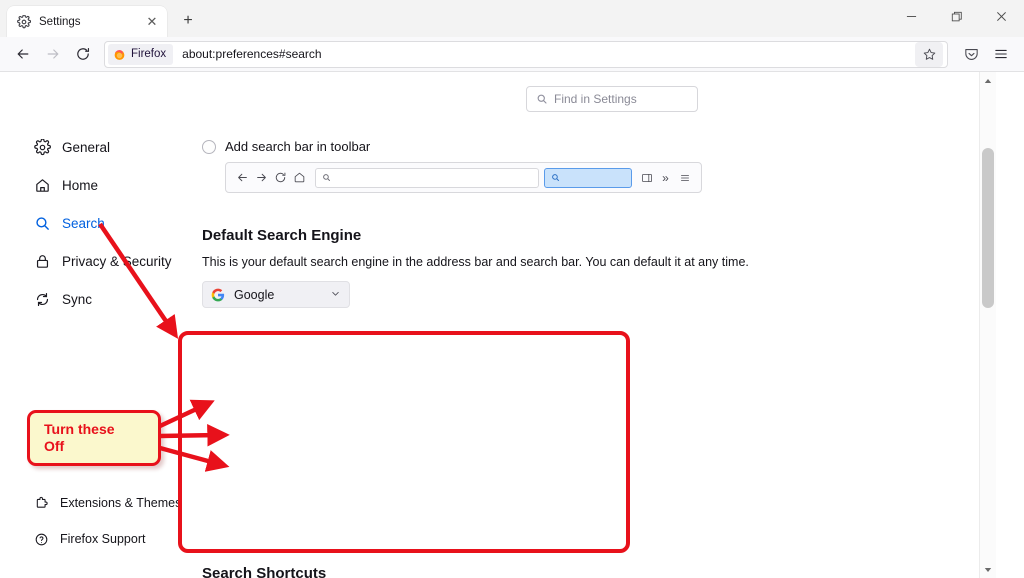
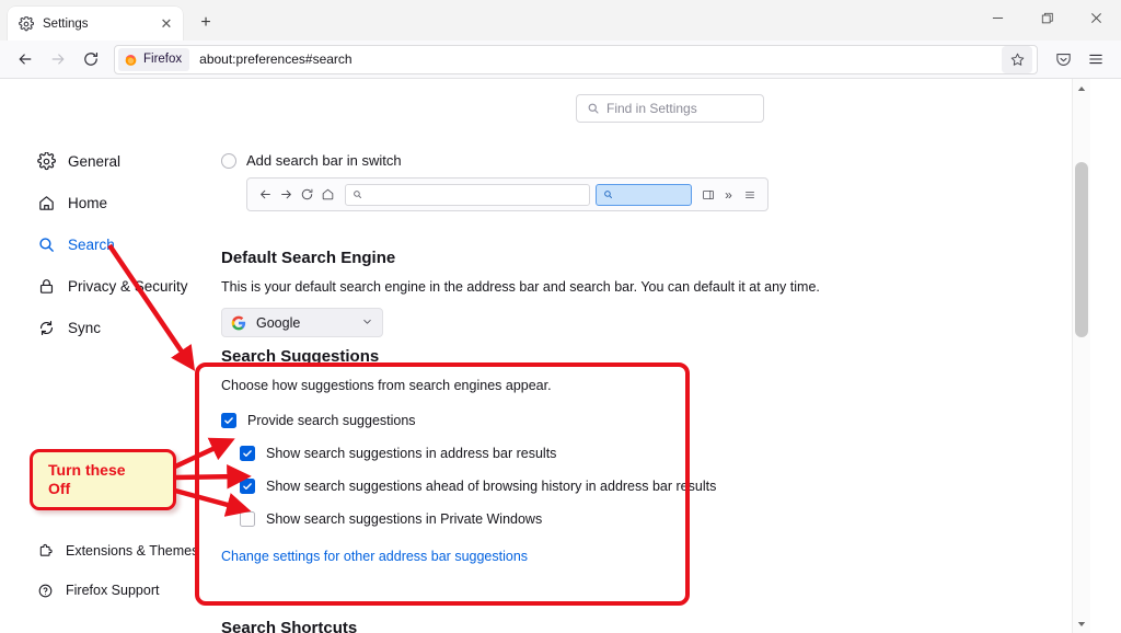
  Settings
  ✕
  +
  Firefox
  about:preferences#search
  General
  Home
  Search
  Privacy &ecurity
  Sync
  Extensions & Themes
  Firefox Support
  Find in Settings
- Add search bar in toolbar
+ Add search bar in switch
  »
  Default Search Engine
  This is your default search engine in the address bar and search bar. You can default it at any time.
  Google
+ Search Suggestions
+ Choose how suggestions from search engines appear.
+ Provide search suggestions
+ Show search suggestions in address bar results
+ Show search suggestions ahead of browsing history in address bar results
+ Show search suggestions in Private Windows
+ Change settings for other address bar suggestions
  Search Shortcuts
  Turn these
  Off
